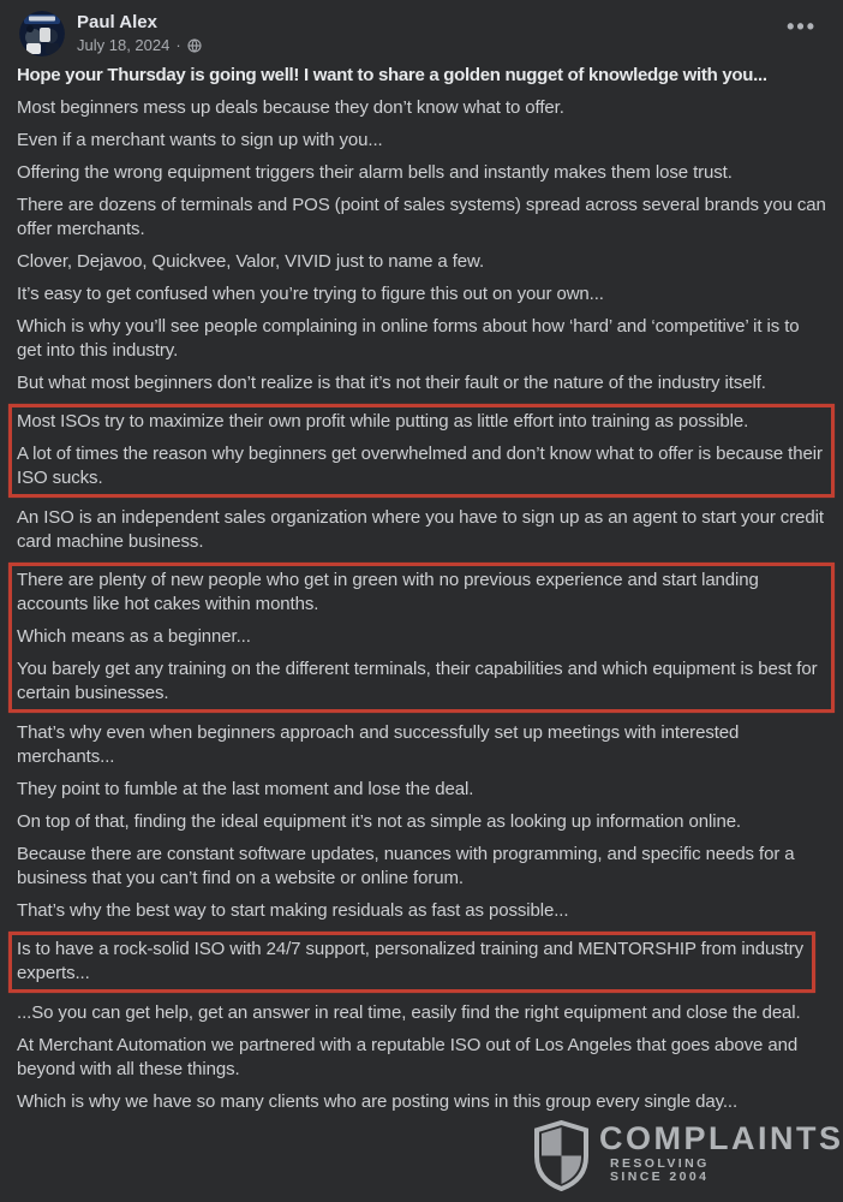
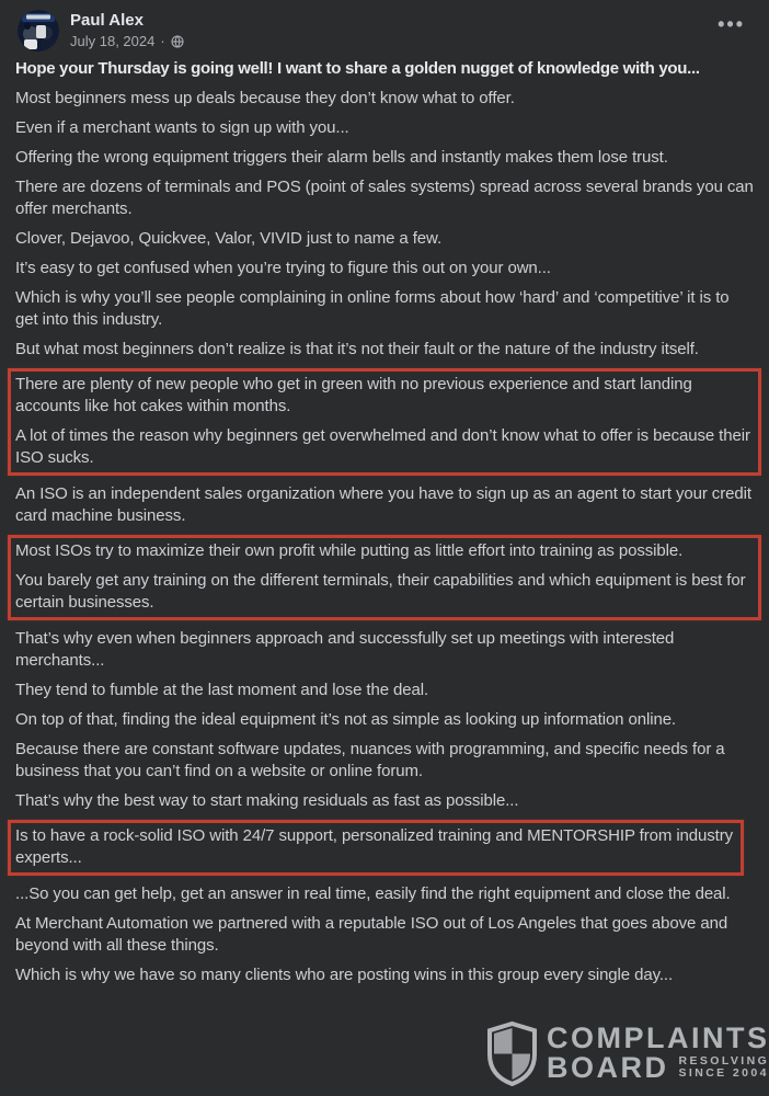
  Paul Alex
  July 18, 2024
  ·
  •••
  Hope your Thursday is going well! I want to share a golden nugget of knowledge with you...
  Most beginners mess up deals because they don’t know what to offer.
  Even if a merchant wants to sign up with you...
  Offering the wrong equipment triggers their alarm bells and instantly makes them lose trust.
  There are dozens of terminals and POS (point of sales systems) spread across several brands you can offer merchants.
  Clover, Dejavoo, Quickvee, Valor, VIVID just to name a few.
  It’s easy to get confused when you’re trying to figure this out on your own...
  Which is why you’ll see people complaining in online forms about how ‘hard’ and ‘competitive’ it is to get into this industry.
  But what most beginners don’t realize is that it’s not their fault or the nature of the industry itself.
- Most ISOs try to maximize their own profit while putting as little effort into training as possible.
+ There are plenty of new people who get in green with no previous experience and start landing accounts like hot cakes within months.
  A lot of times the reason why beginners get overwhelmed and don’t know what to offer is because their ISO sucks.
  An ISO is an independent sales organization where you have to sign up as an agent to start your credit card machine business.
- There are plenty of new people who get in green with no previous experience and start landing accounts like hot cakes within months.
+ Most ISOs try to maximize their own profit while putting as little effort into training as possible.
- Which means as a beginner...
  You barely get any training on the different terminals, their capabilities and which equipment is best for certain businesses.
  That’s why even when beginners approach and successfully set up meetings with interested merchants...
- They point to fumble at the last moment and lose the deal.
+ They tend to fumble at the last moment and lose the deal.
  On top of that, finding the ideal equipment it’s not as simple as looking up information online.
  Because there are constant software updates, nuances with programming, and specific needs for a business that you can’t find on a website or online forum.
  That’s why the best way to start making residuals as fast as possible...
  Is to have a rock-solid ISO with 24/7 support, personalized training and MENTORSHIP from industry experts...
  ...So you can get help, get an answer in real time, easily find the right equipment and close the deal.
  At Merchant Automation we partnered with a reputable ISO out of Los Angeles that goes above and beyond with all these things.
  Which is why we have so many clients who are posting wins in this group every single day...
  COMPLAINTS
+ BOARD
  RESOLVING
  SINCE 2004
